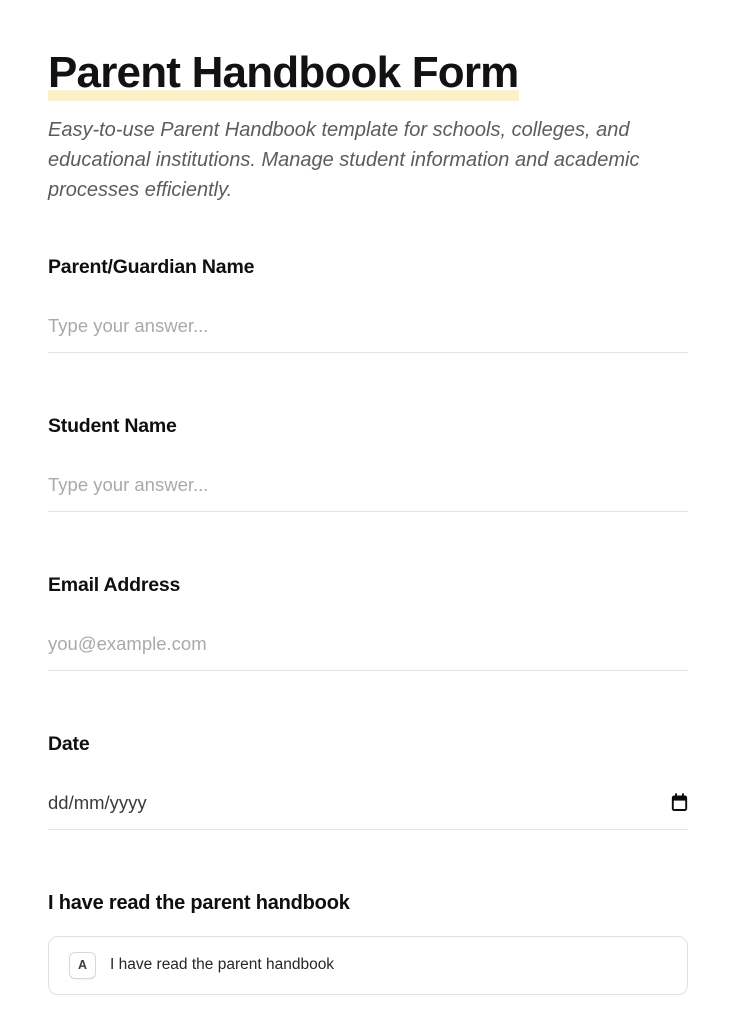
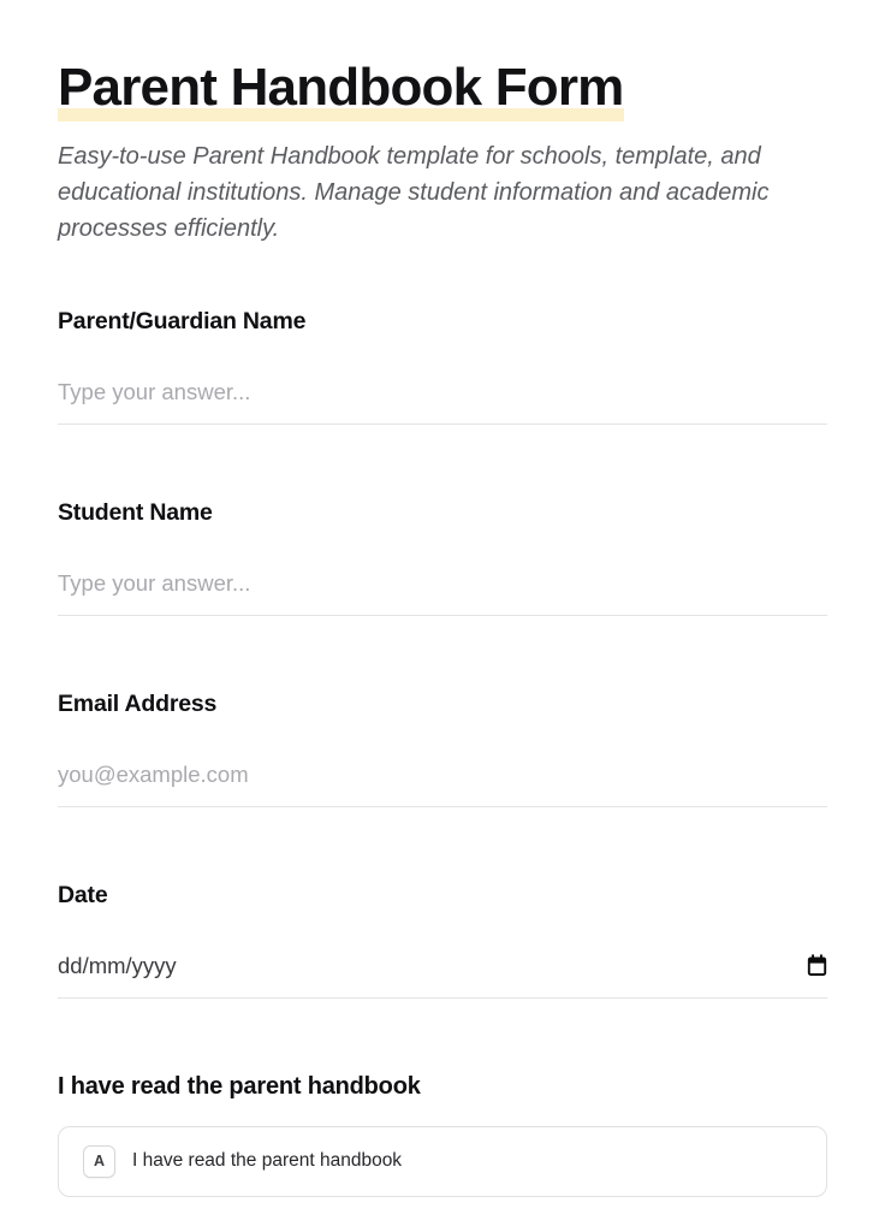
  Parent Handbook Form
- Easy-to-use Parent Handbook template for schools, colleges, and educational institutions. Manage student information and academic processes efficiently.
+ Easy-to-use Parent Handbook template for schools, template, and educational institutions. Manage student information and academic processes efficiently.
  Parent/Guardian Name
  Type your answer...
  Student Name
  Type your answer...
  Email Address
  you@example.com
  Date
  dd/mm/yyyy
  I have read the parent handbook
  A
  I have read the parent handbook
